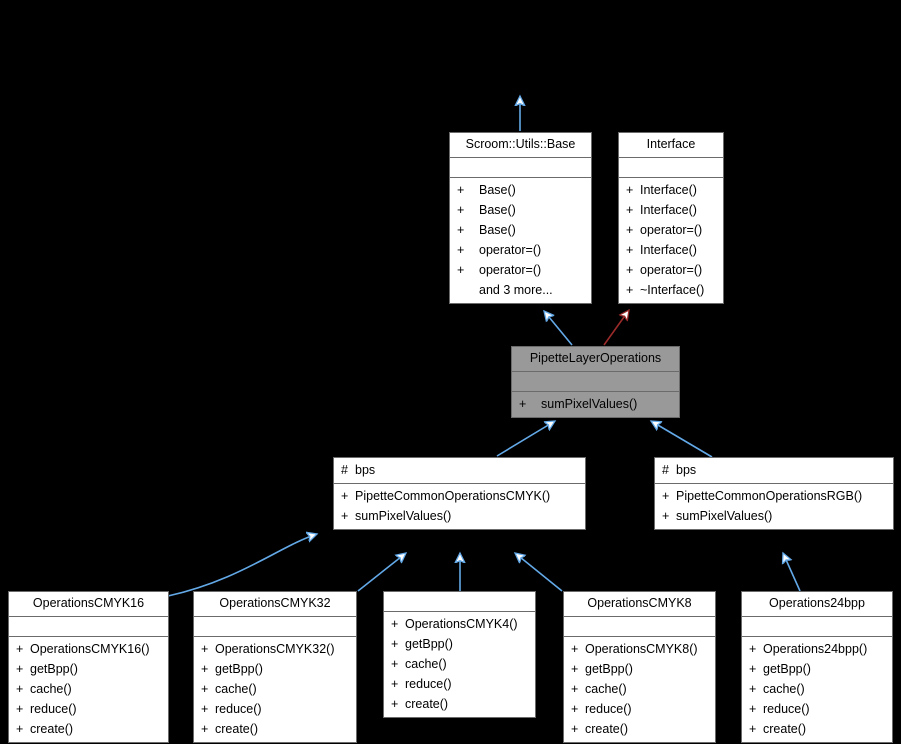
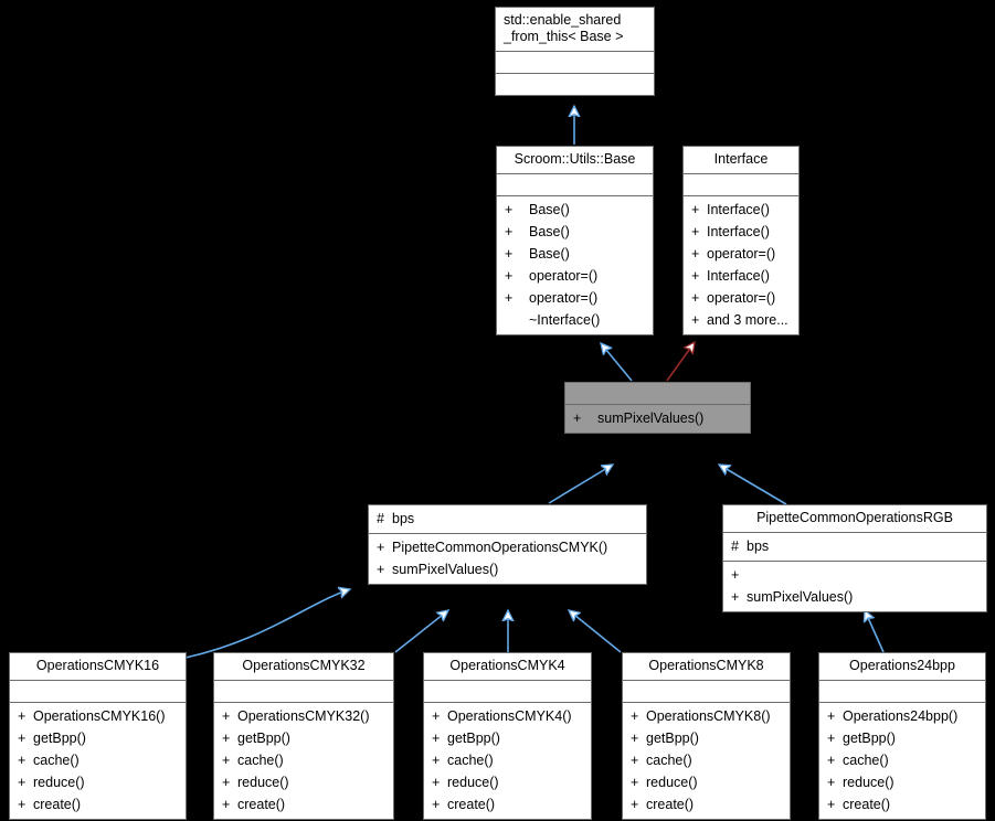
+ std::enable_shared
+ _from_this< Base >
  Scroom::Utils::Base
  +
  Base()
  +
  Base()
  +
  Base()
  +
  operator=()
  +
  operator=()
- and 3 more...
+ ~Interface()
  Interface
  +
  Interface()
  +
  Interface()
  +
  operator=()
  +
  Interface()
  +
  operator=()
  +
- ~Interface()
+ and 3 more...
- PipetteLayerOperations
  +
  sumPixelValues()
  #
  bps
  +
  PipetteCommonOperationsCMYK()
  +
  sumPixelValues()
+ PipetteCommonOperationsRGB
  #
  bps
  +
- PipetteCommonOperationsRGB()
  +
  sumPixelValues()
  OperationsCMYK16
  +
  OperationsCMYK16()
  +
  getBpp()
  +
  cache()
  +
  reduce()
  +
  create()
  OperationsCMYK32
  +
  OperationsCMYK32()
  +
  getBpp()
  +
  cache()
  +
  reduce()
  +
  create()
+ OperationsCMYK4
  +
  OperationsCMYK4()
  +
  getBpp()
  +
  cache()
  +
  reduce()
  +
  create()
  OperationsCMYK8
  +
  OperationsCMYK8()
  +
  getBpp()
  +
  cache()
  +
  reduce()
  +
  create()
  Operations24bpp
  +
  Operations24bpp()
  +
  getBpp()
  +
  cache()
  +
  reduce()
  +
  create()
